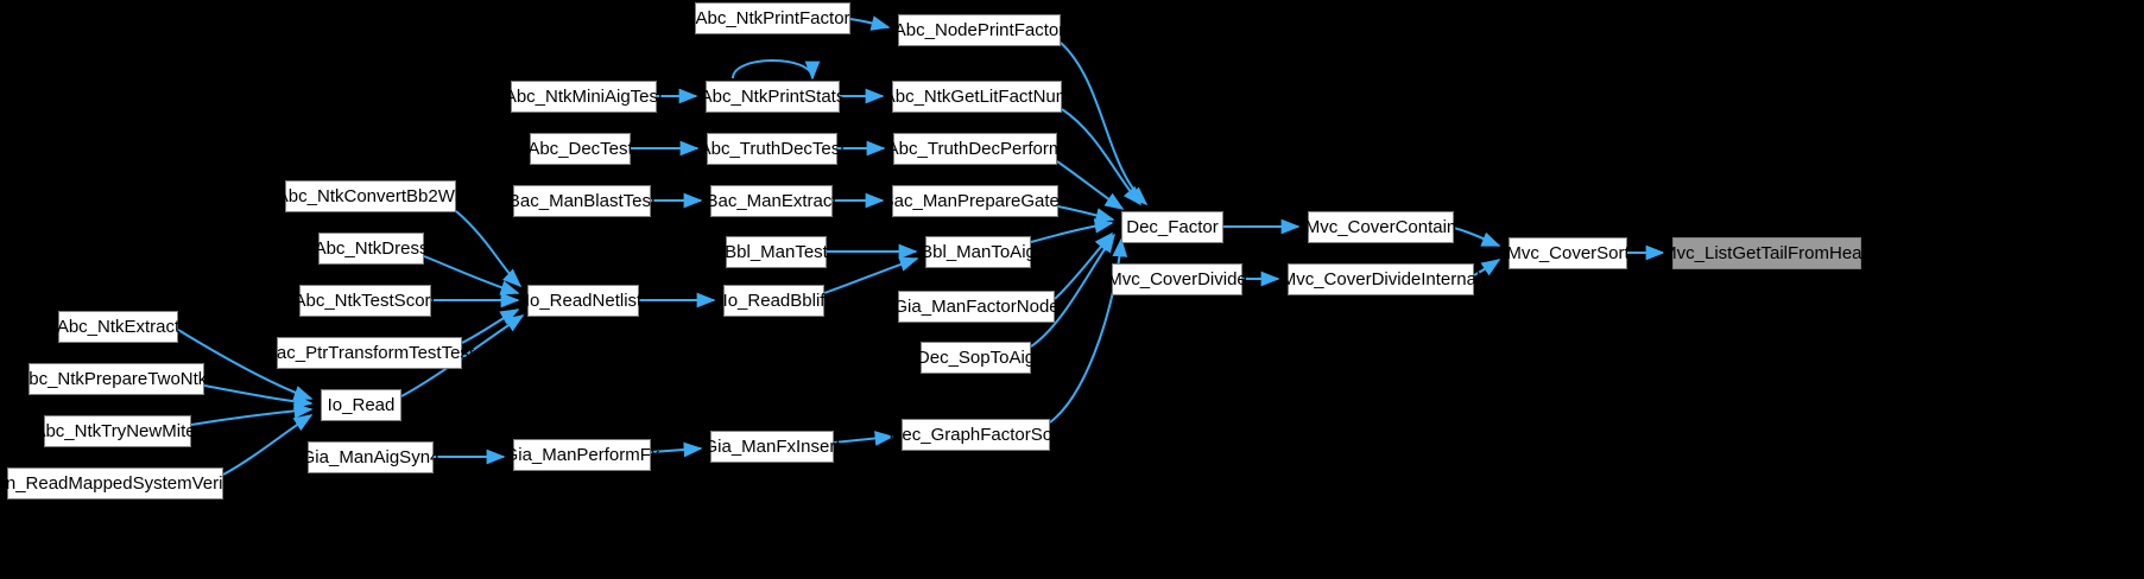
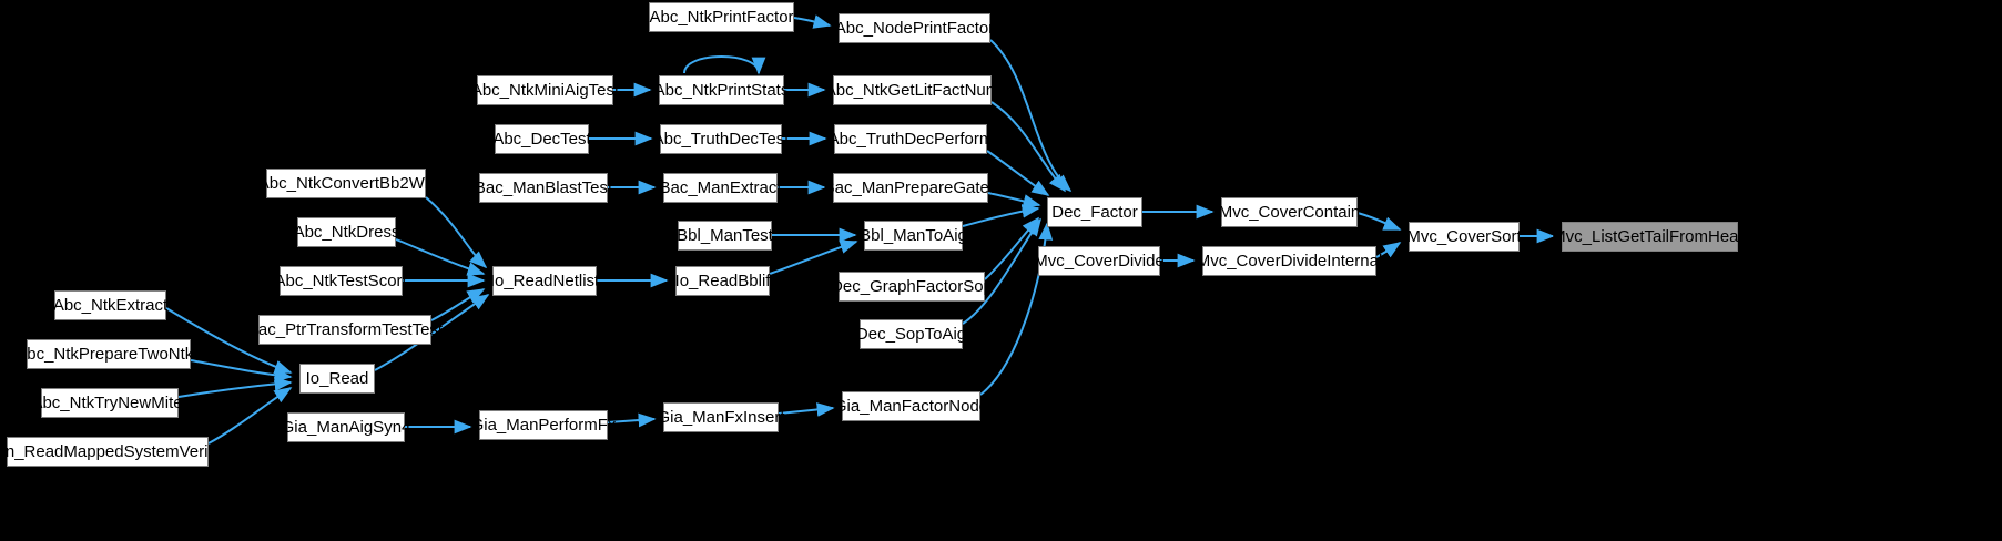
  Abc_NtkPrintFactor
  Abc_NodePrintFactor
  Abc_NtkMiniAigTest
  Abc_NtkPrintStats
  Abc_NtkGetLitFactNum
  Abc_DecTest
  Abc_TruthDecTest
  Abc_TruthDecPerform
  Abc_NtkConvertBb2Wb
  Bac_ManBlastTest
  Bac_ManExtract
  Bac_ManPrepareGates
  Dec_Factor
  Mvc_CoverContain
  Mvc_CoverSort
  Mvc_ListGetTailFromHead
  Abc_NtkDress
  Bbl_ManTest
  Bbl_ManToAig
  Mvc_CoverDivide
  Mvc_CoverDivideInternal
  Abc_NtkTestScorr
  Io_ReadNetlist
  Io_ReadBblif
- Gia_ManFactorNode
+ Dec_GraphFactorSop
  Abc_NtkExtract
  Bac_PtrTransformTestTest
  Dec_SopToAig
  Abc_NtkPrepareTwoNtks
  Io_Read
  Abc_NtkTryNewMiter
  Gia_ManAigSyn4
  Gia_ManPerformFx
  Gia_ManFxInsert
- Dec_GraphFactorSop
+ Gia_ManFactorNode
  In_ReadMappedSystemVerilog
